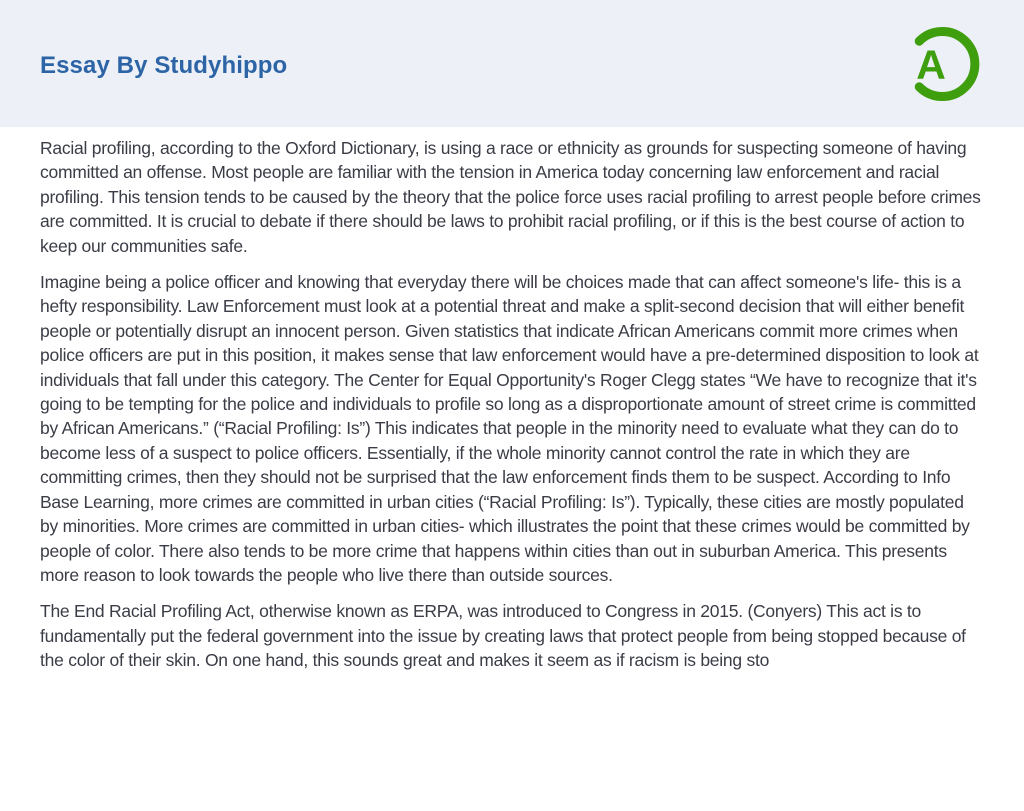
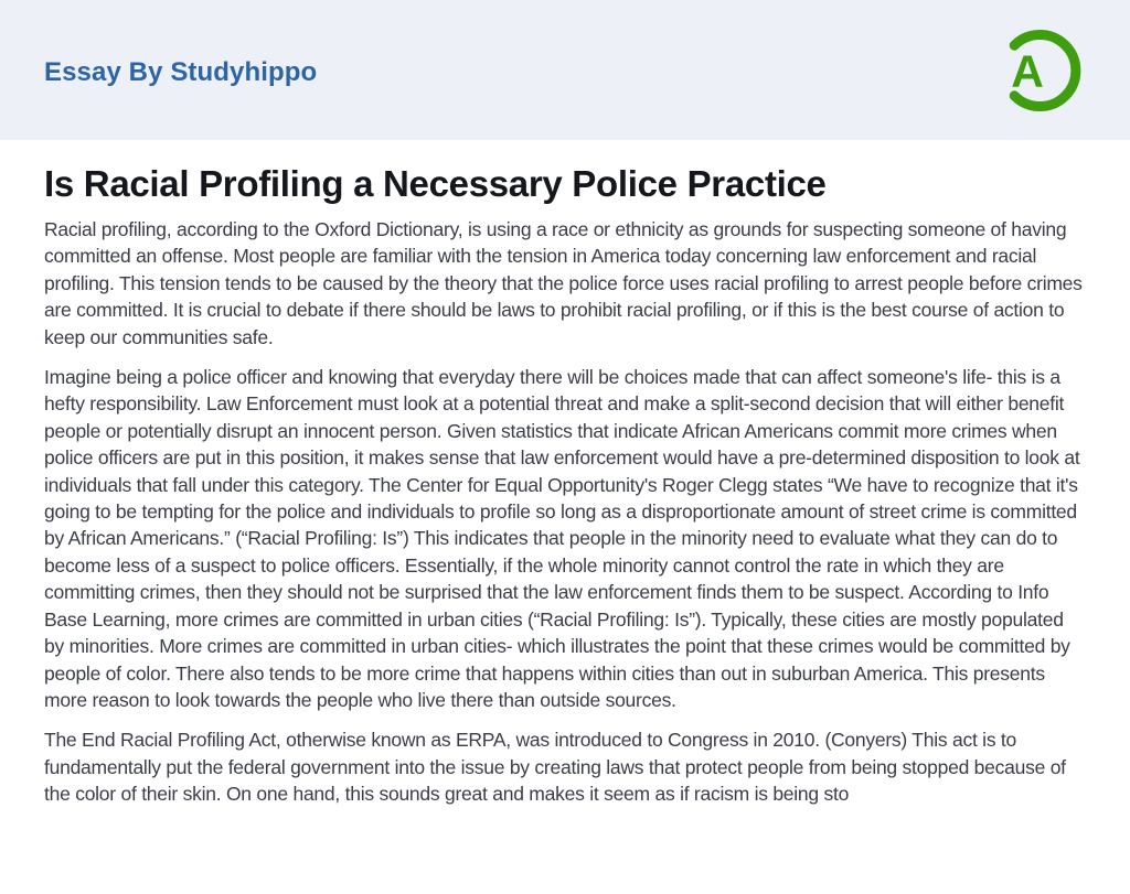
  Essay By Studyhippo
  A
+ Is Racial Profiling a Necessary Police Practice
  Racial profiling, according to the Oxford Dictionary, is using a race or ethnicity as grounds for suspecting someone of having committed an offense. Most people are familiar with the tension in America today concerning law enforcement and racial profiling. This tension tends to be caused by the theory that the police force uses racial profiling to arrest people before crimes are committed. It is crucial to debate if there should be laws to prohibit racial profiling, or if this is the best course of action to keep our communities safe.
  Imagine being a police officer and knowing that everyday there will be choices made that can affect someone's life- this is a hefty responsibility. Law Enforcement must look at a potential threat and make a split-second decision that will either benefit people or potentially disrupt an innocent person. Given statistics that indicate African Americans commit more crimes when police officers are put in this position, it makes sense that law enforcement would have a pre-determined disposition to look at individuals that fall under this category. The Center for Equal Opportunity's Roger Clegg states “We have to recognize that it's going to be tempting for the police and individuals to profile so long as a disproportionate amount of street crime is committed by African Americans.” (“Racial Profiling: Is”) This indicates that people in the minority need to evaluate what they can do to become less of a suspect to police officers. Essentially, if the whole minority cannot control the rate in which they are committing crimes, then they should not be surprised that the law enforcement finds them to be suspect. According to Info Base Learning, more crimes are committed in urban cities (“Racial Profiling: Is”). Typically, these cities are mostly populated by minorities. More crimes are committed in urban cities- which illustrates the point that these crimes would be committed by people of color. There also tends to be more crime that happens within cities than out in suburban America. This presents more reason to look towards the people who live there than outside sources.
- The End Racial Profiling Act, otherwise known as ERPA, was introduced to Congress in 2015. (Conyers) This act is to fundamentally put the federal government into the issue by creating laws that protect people from being stopped because of the color of their skin. On one hand, this sounds great and makes it seem as if racism is being sto
+ The End Racial Profiling Act, otherwise known as ERPA, was introduced to Congress in 2010. (Conyers) This act is to fundamentally put the federal government into the issue by creating laws that protect people from being stopped because of the color of their skin. On one hand, this sounds great and makes it seem as if racism is being sto
